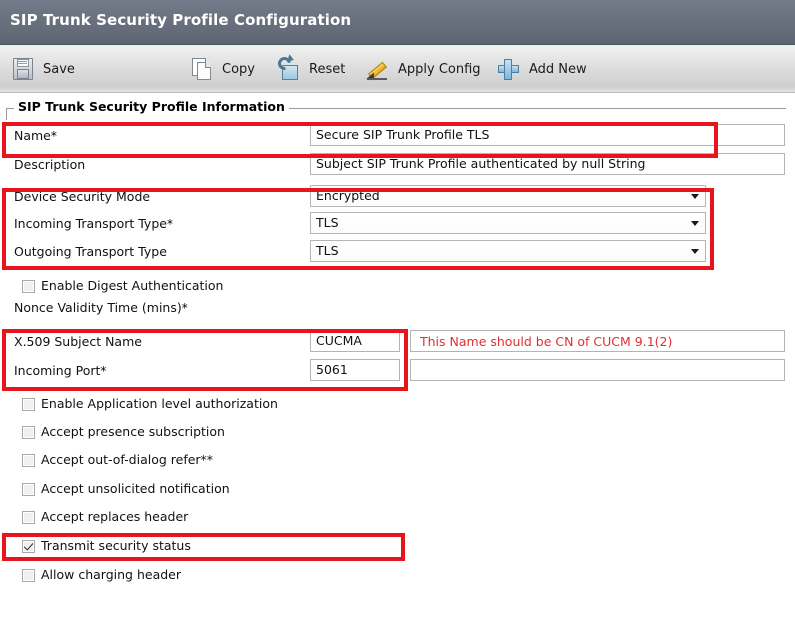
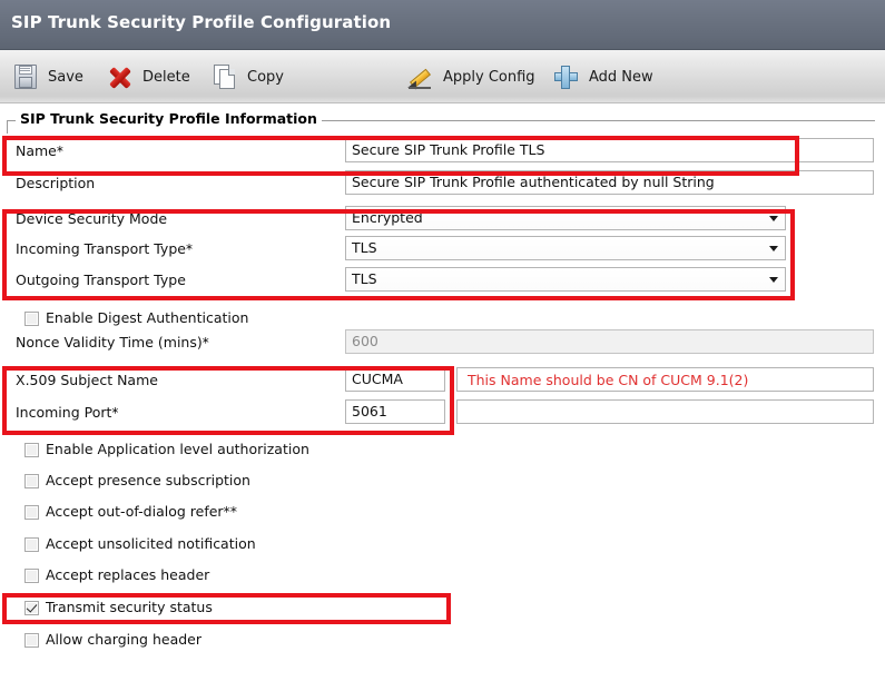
  SIP Trunk Security Profile Configuration
  Save
+ Delete
  Copy
- Reset
  Apply Config
  Add New
  SIP Trunk Security Profile Information
  Name*
  Secure SIP Trunk Profile TLS
  Description
- Subject SIP Trunk Profile authenticated by null String
+ Secure SIP Trunk Profile authenticated by null String
  Device Security Mode
  Encrypted
  Incoming Transport Type*
  TLS
  Outgoing Transport Type
  TLS
  Enable Digest Authentication
  Nonce Validity Time (mins)*
+ 600
  X.509 Subject Name
  CUCMA
  This Name should be CN of CUCM 9.1(2)
  Incoming Port*
  5061
  Enable Application level authorization
  Accept presence subscription
  Accept out-of-dialog refer**
  Accept unsolicited notification
  Accept replaces header
  Transmit security status
  Allow charging header
